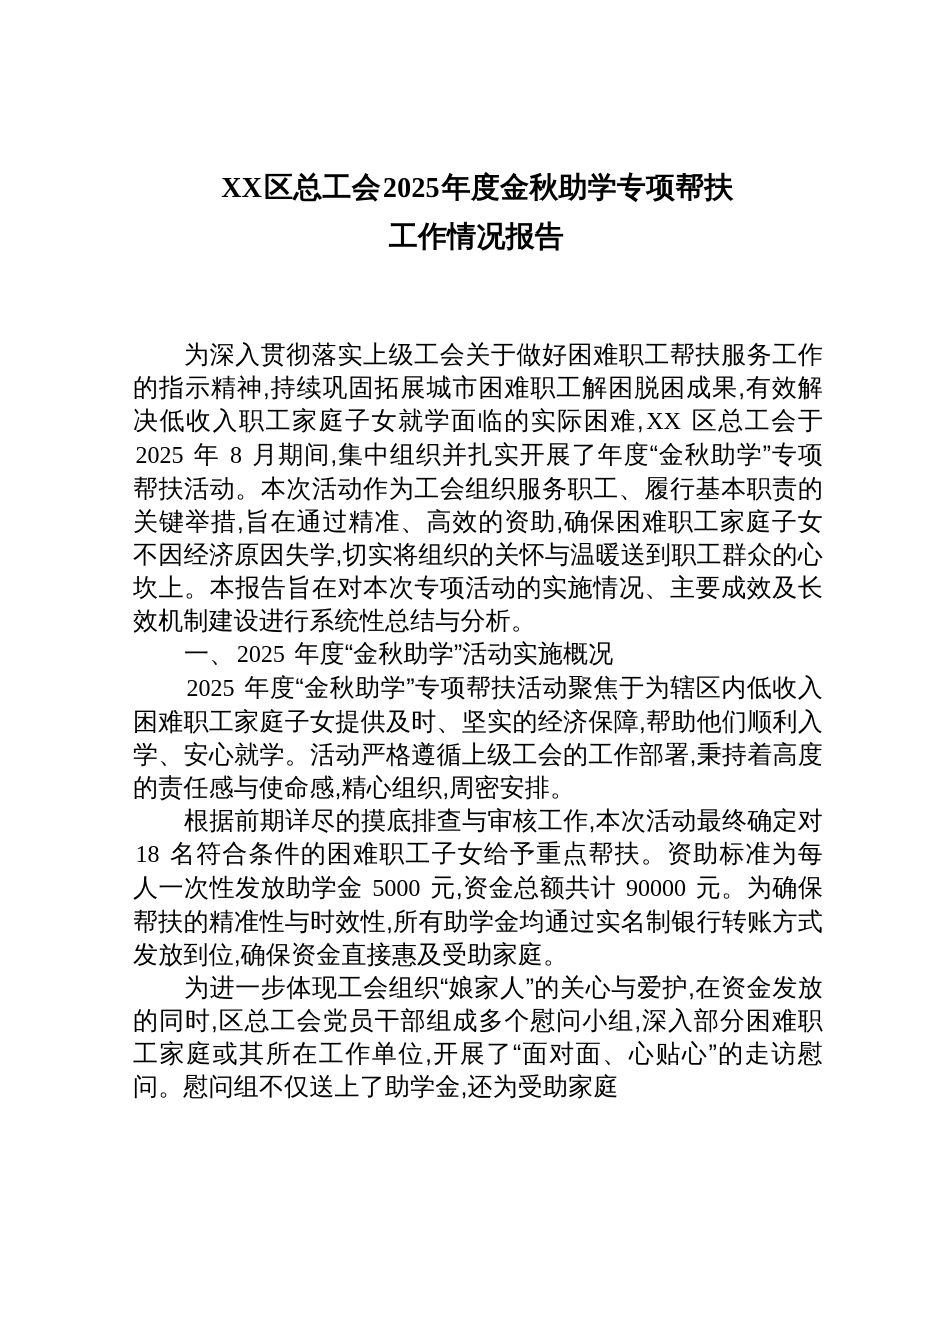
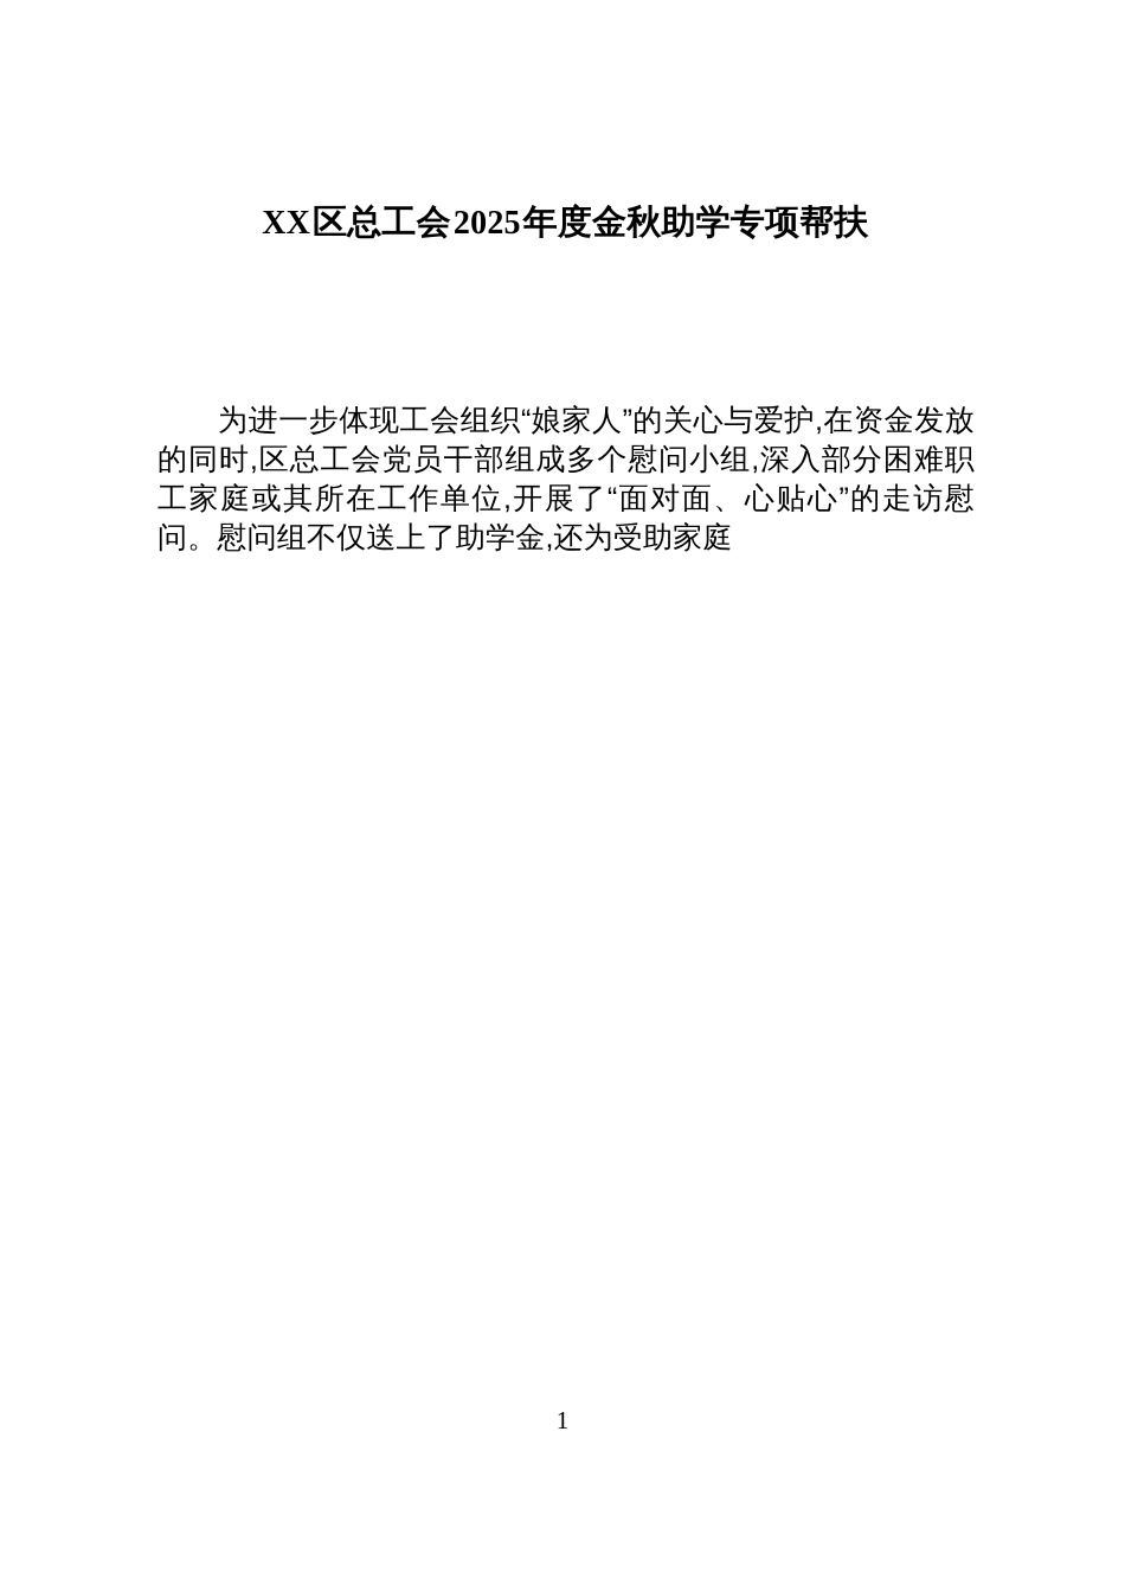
  XX区总工会2025年度金秋助学专项帮扶
- 工作情况报告
- 为深入贯彻落实上级工会关于做好困难职工帮扶服务工作的指示精神,持续巩固拓展城市困难职工解困脱困成果,有效解决低收入职工家庭子女就学面临的实际困难,XX 区总工会于 2025 年 8 月期间,集中组织并扎实开展了年度“金秋助学”专项帮扶活动。本次活动作为工会组织服务职工、履行基本职责的关键举措,旨在通过精准、高效的资助,确保困难职工家庭子女不因经济原因失学,切实将组织的关怀与温暖送到职工群众的心坎上。本报告旨在对本次专项活动的实施情况、主要成效及长效机制建设进行系统性总结与分析。
- 一、2025 年度“金秋助学”活动实施概况
- 2025 年度“金秋助学”专项帮扶活动聚焦于为辖区内低收入困难职工家庭子女提供及时、坚实的经济保障,帮助他们顺利入学、安心就学。活动严格遵循上级工会的工作部署,秉持着高度的责任感与使命感,精心组织,周密安排。
- 根据前期详尽的摸底排查与审核工作,本次活动最终确定对 18 名符合条件的困难职工子女给予重点帮扶。资助标准为每人一次性发放助学金 5000 元,资金总额共计 90000 元。为确保帮扶的精准性与时效性,所有助学金均通过实名制银行转账方式发放到位,确保资金直接惠及受助家庭。
  为进一步体现工会组织“娘家人”的关心与爱护,在资金发放的同时,区总工会党员干部组成多个慰问小组,深入部分困难职工家庭或其所在工作单位,开展了“面对面、心贴心”的走访慰问。慰问组不仅送上了助学金,还为受助家庭
+ 1
